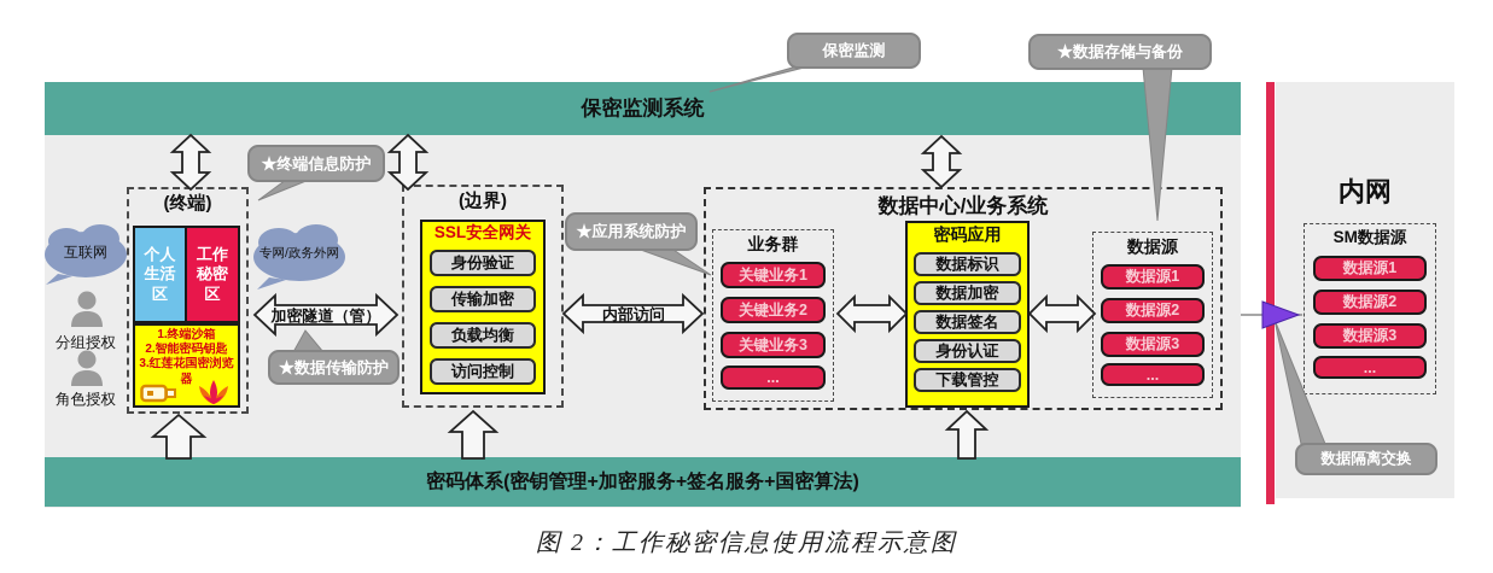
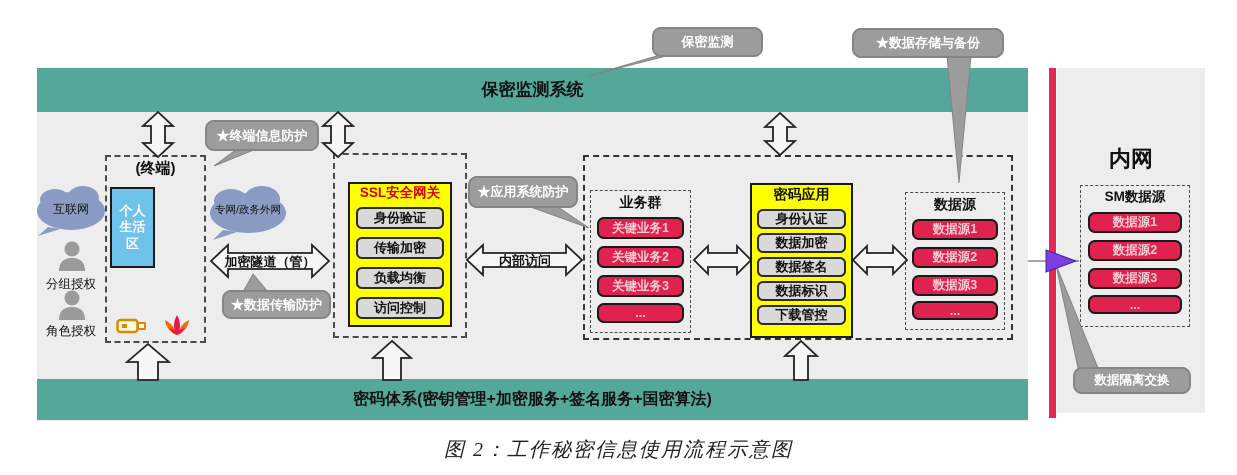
  保密监测系统
  密码体系(密钥管理+加密服务+签名服务+国密算法)
  (终端)
  个人生活区
- 工作秘密区
- 1.终端沙箱
- 2.智能密码钥匙
- 3.红莲花国密浏览器
  互联网
  分组授权
  角色授权
  专网/政务外网
- (边界)
  SSL安全网关
  身份验证
  传输加密
  负载均衡
  访问控制
- 数据中心/业务系统
  业务群
  关键业务1
  关键业务2
  关键业务3
  ...
  密码应用
- 数据标识
+ 身份认证
  数据加密
  数据签名
- 身份认证
+ 数据标识
  下载管控
  数据源
  数据源1
  数据源2
  数据源3
  ...
  内网
  SM数据源
  数据源1
  数据源2
  数据源3
  ...
  保密监测
  ★数据存储与备份
  ★终端信息防护
  ★应用系统防护
  ★数据传输防护
  数据隔离交换
  加密隧道（管）
  内部访问
  图 2：工作秘密信息使用流程示意图
